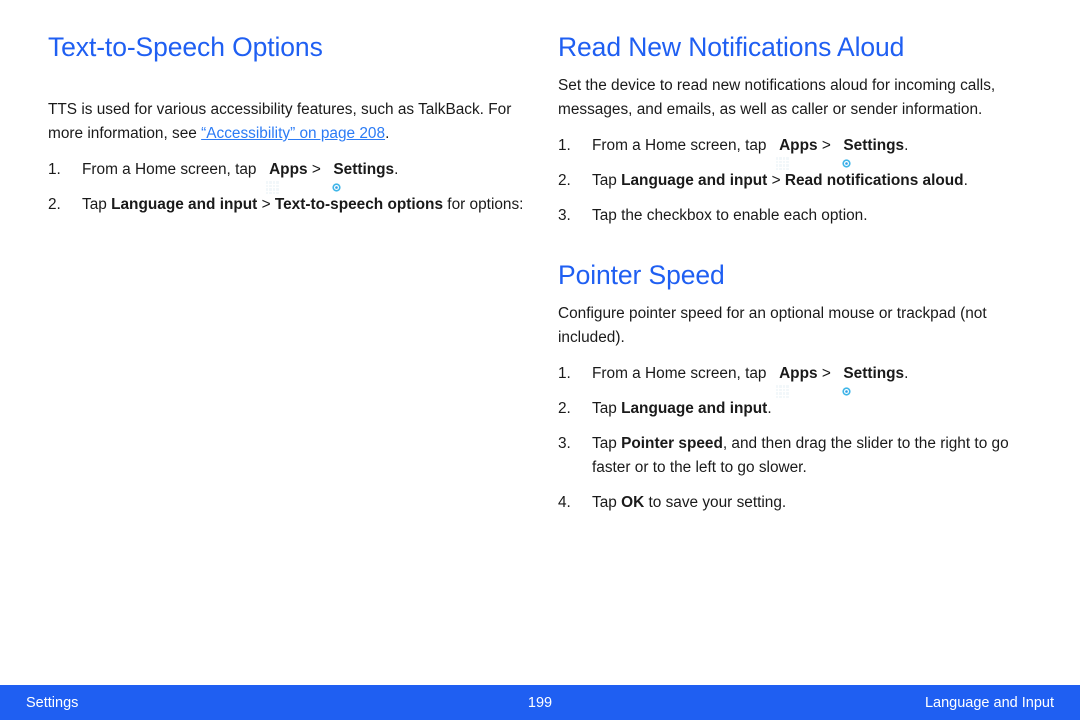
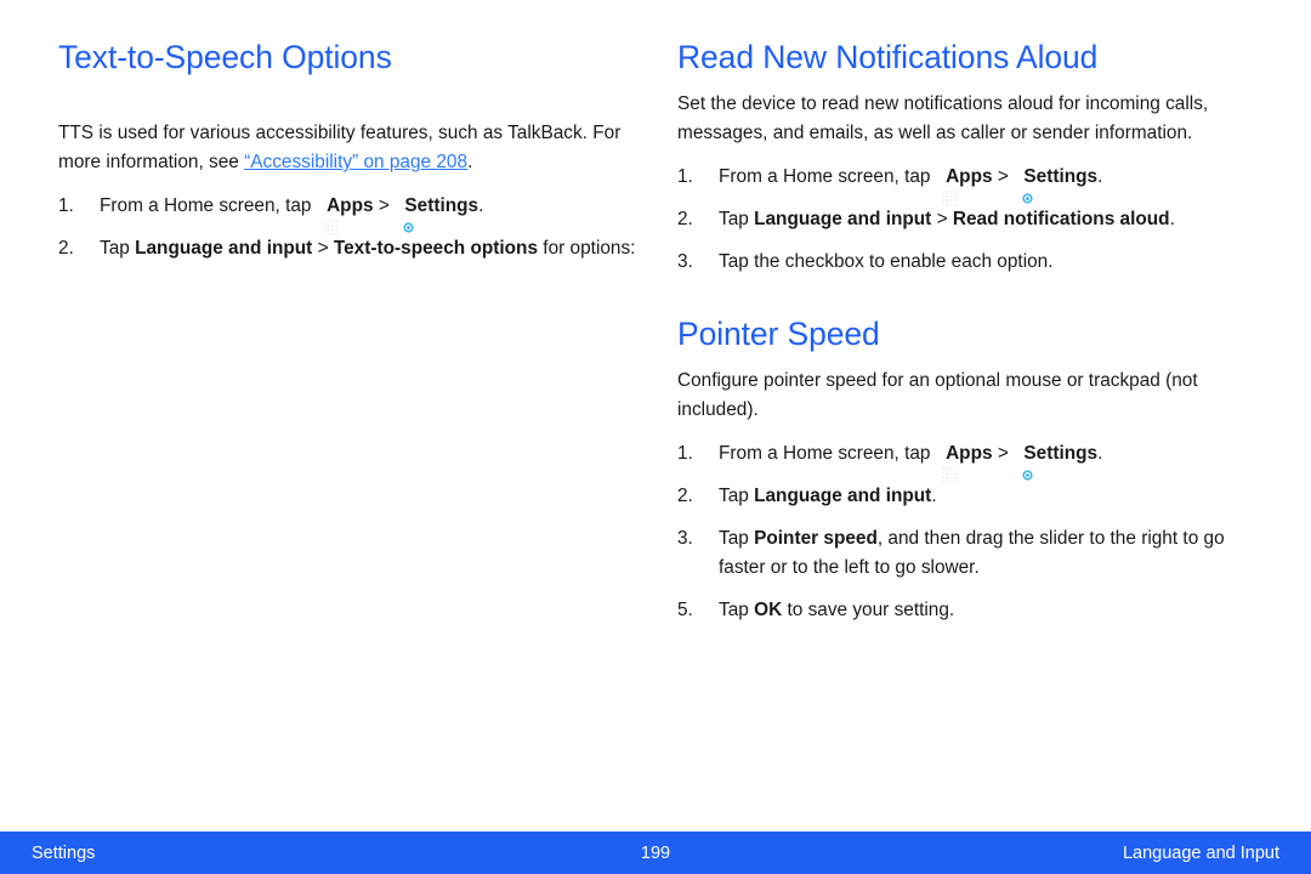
  Text-to-Speech Options
  TTS is used for various accessibility features, such as TalkBack. For more information, see “Accessibility” on page 208.
  1.
  From a Home screen, tap Apps > Settings.
  2.
  Tap Language and input > Text-to-speech options for options:
  Read New Notifications Aloud
  Set the device to read new notifications aloud for incoming calls, messages, and emails, as well as caller or sender information.
  1.
  From a Home screen, tap Apps > Settings.
  2.
  Tap Language and input > Read notifications aloud.
  3.
  Tap the checkbox to enable each option.
  Pointer Speed
  Configure pointer speed for an optional mouse or trackpad (not included).
  1.
  From a Home screen, tap Apps > Settings.
  2.
  Tap Language and input.
  3.
  Tap Pointer speed, and then drag the slider to the right to go faster or to the left to go slower.
- 4.
+ 5.
  Tap OK to save your setting.
  Settings
  199
  Language and Input
